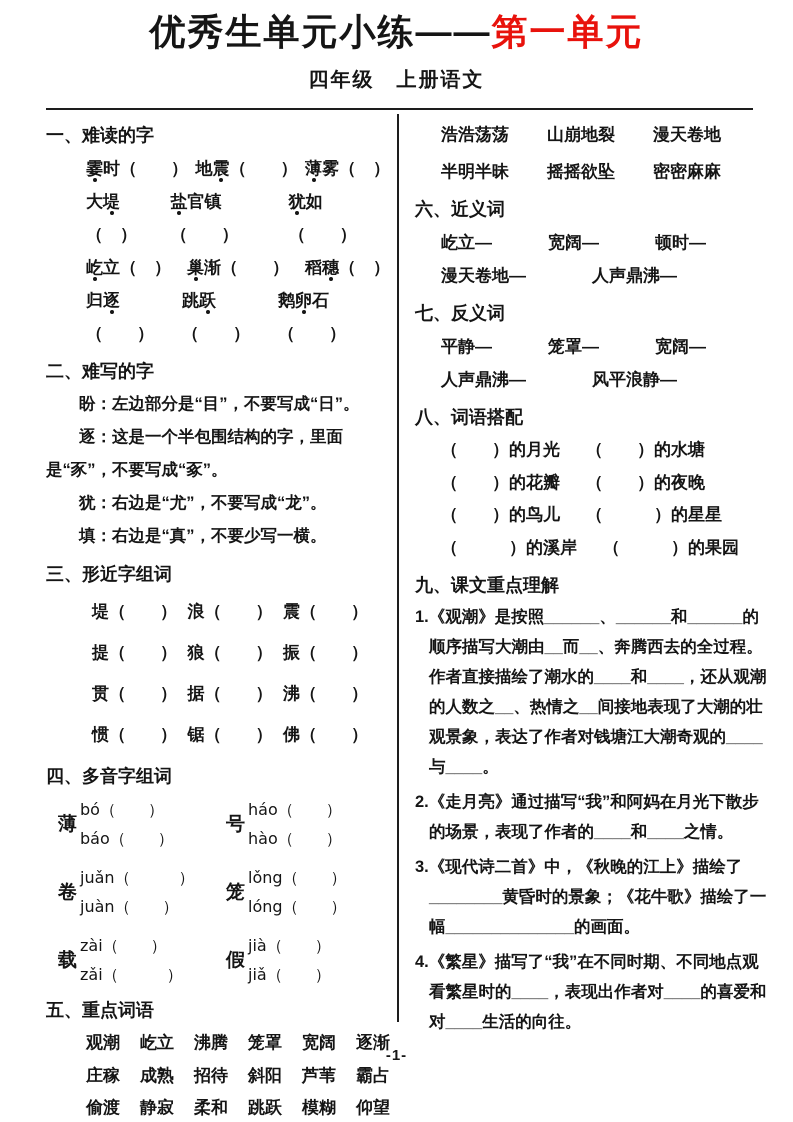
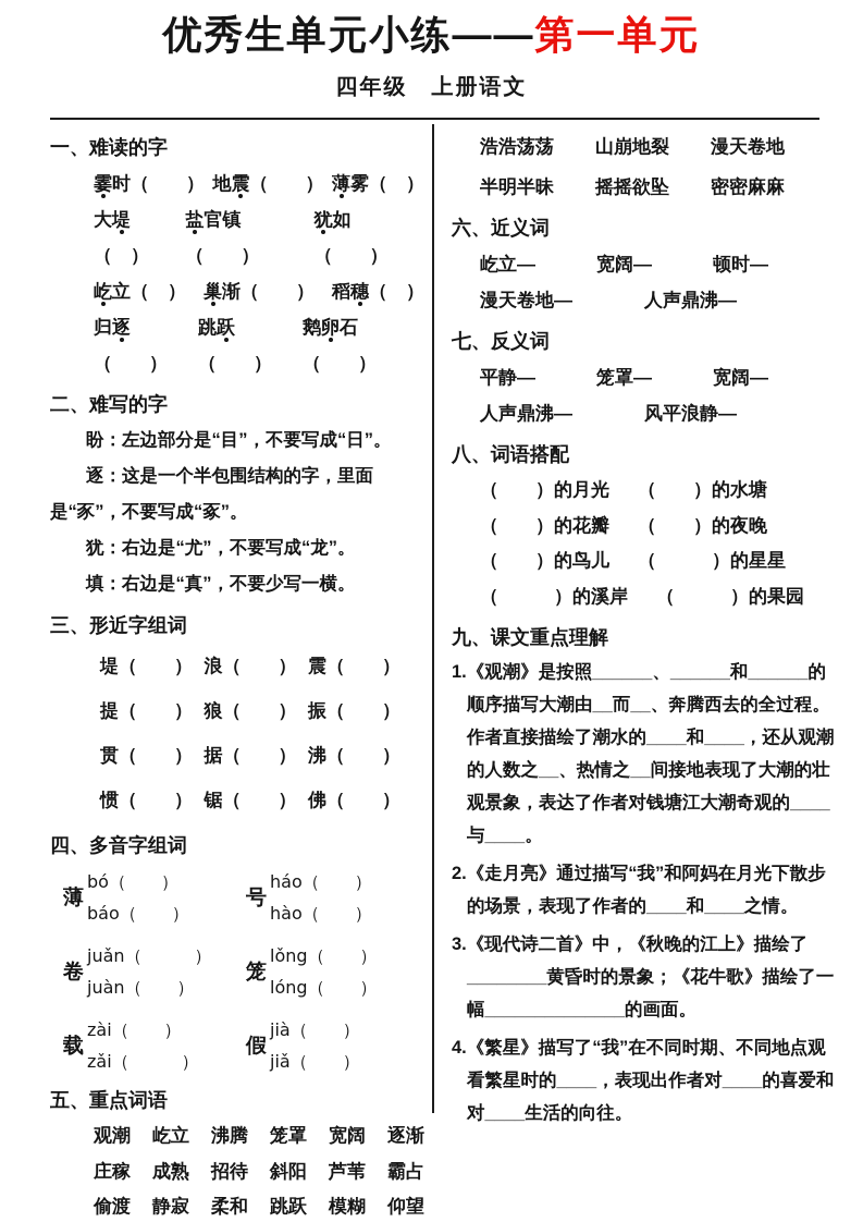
  优秀生单元小练——第一单元
  四年级 上册语文
  一、难读的字
  霎时（ ）
  地震（ ）
  薄雾（ ）
  大堤（ ）
  盐官镇（ ）
  犹如（ ）
  屹立（ ）
  巢渐（ ）
  稻穗（ ）
  归逐（ ）
  跳跃（ ）
  鹅卵石（ ）
  二、难写的字
  盼：左边部分是“目”，不要写成“日”。
  逐：这是一个半包围结构的字，里面是“豕”，不要写成“豖”。
  犹：右边是“尤”，不要写成“龙”。
  填：右边是“真”，不要少写一横。
  三、形近字组词
  堤（ ）
  浪（ ）
  震（ ）
  提（ ）
  狼（ ）
  振（ ）
  贯（ ）
  据（ ）
  沸（ ）
  惯（ ）
  锯（ ）
  佛（ ）
  四、多音字组词
  薄
  bó（ ）
  báo（ ）
  号
  háo（ ）
  hào（ ）
  卷
  juǎn（ ）
  juàn（ ）
  笼
  lǒng（ ）
  lóng（ ）
  载
  zài（ ）
  zǎi（ ）
  假
  jià（ ）
  jiǎ（ ）
  五、重点词语
  观潮
  屹立
  沸腾
  笼罩
  宽阔
  逐渐
  庄稼
  成熟
  招待
  斜阳
  芦苇
  霸占
  偷渡
  静寂
  柔和
  跳跃
  模糊
  仰望
  浩浩荡荡
  山崩地裂
  漫天卷地
  半明半昧
  摇摇欲坠
  密密麻麻
  六、近义词
  屹立—
  宽阔—
  顿时—
  漫天卷地—
  人声鼎沸—
  七、反义词
  平静—
  笼罩—
  宽阔—
  人声鼎沸—
  风平浪静—
  八、词语搭配
  （ ）的月光
  （ ）的水塘
  （ ）的花瓣
  （ ）的夜晚
  （ ）的鸟儿
  （ ）的星星
  （ ）的溪岸
  （ ）的果园
  九、课文重点理解
  1.《观潮》是按照______、______和______的顺序描写大潮由__而__、奔腾西去的全过程。作者直接描绘了潮水的____和____，还从观潮的人数之__、热情之__间接地表现了大潮的壮观景象，表达了作者对钱塘江大潮奇观的____与____。
  2.《走月亮》通过描写“我”和阿妈在月光下散步的场景，表现了作者的____和____之情。
  3.《现代诗二首》中，《秋晚的江上》描绘了________黄昏时的景象；《花牛歌》描绘了一幅______________的画面。
  4.《繁星》描写了“我”在不同时期、不同地点观看繁星时的____，表现出作者对____的喜爱和对____生活的向往。
- -1-
